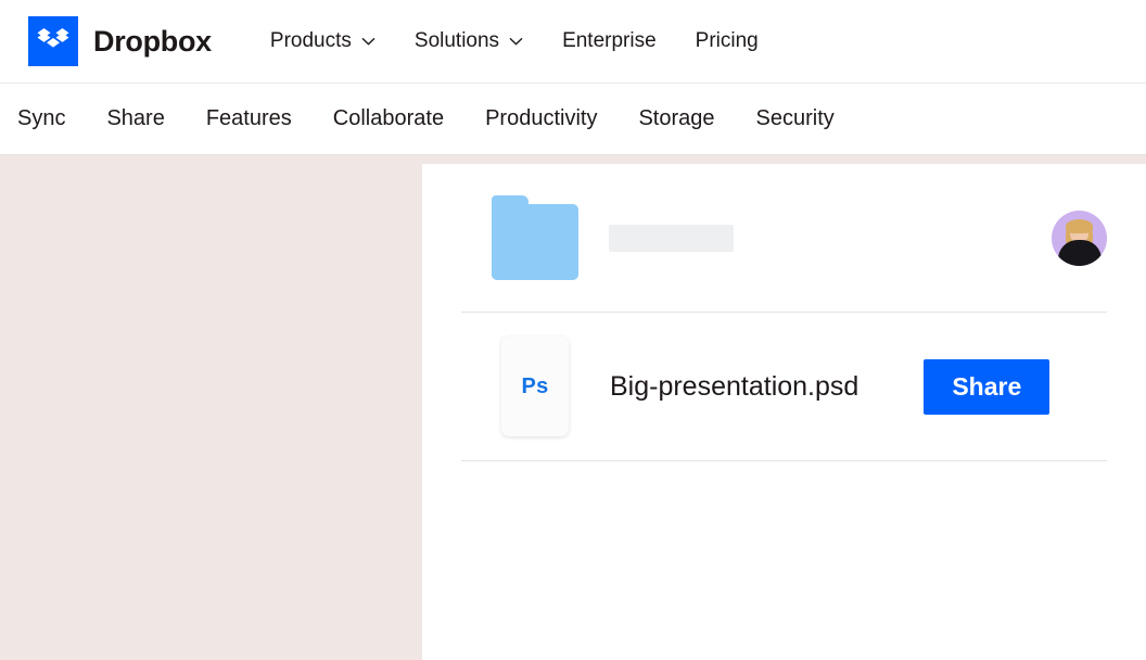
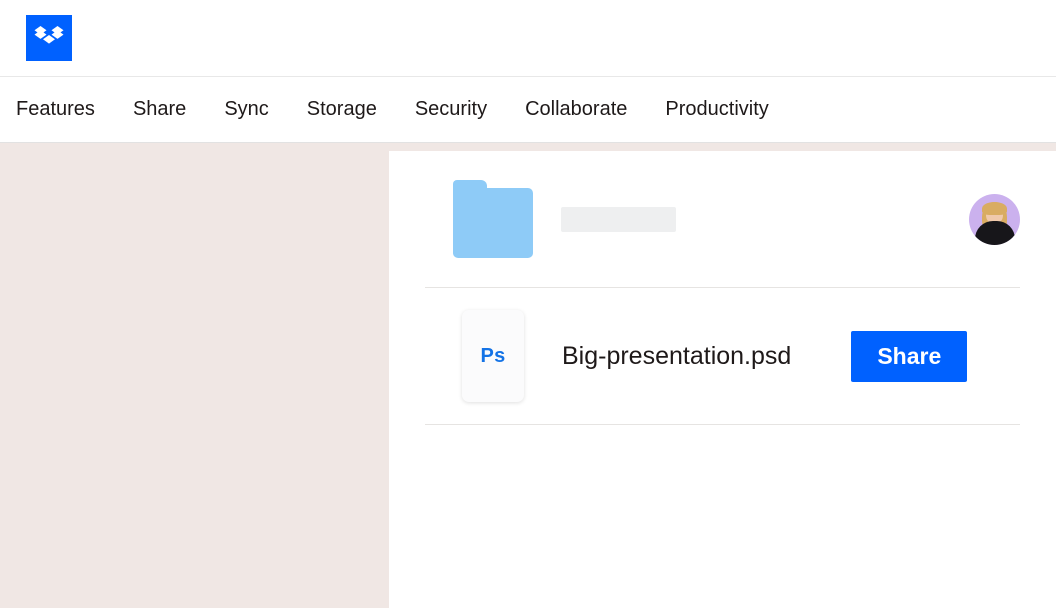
- Dropbox
- Products
- Solutions
- Enterprise
- Pricing
- Sync
+ Features
  Share
- Features
+ Sync
- Collaborate
+ Storage
- Productivity
+ Security
- Storage
+ Collaborate
- Security
+ Productivity
  Ps
  Big-presentation.psd
  Share
